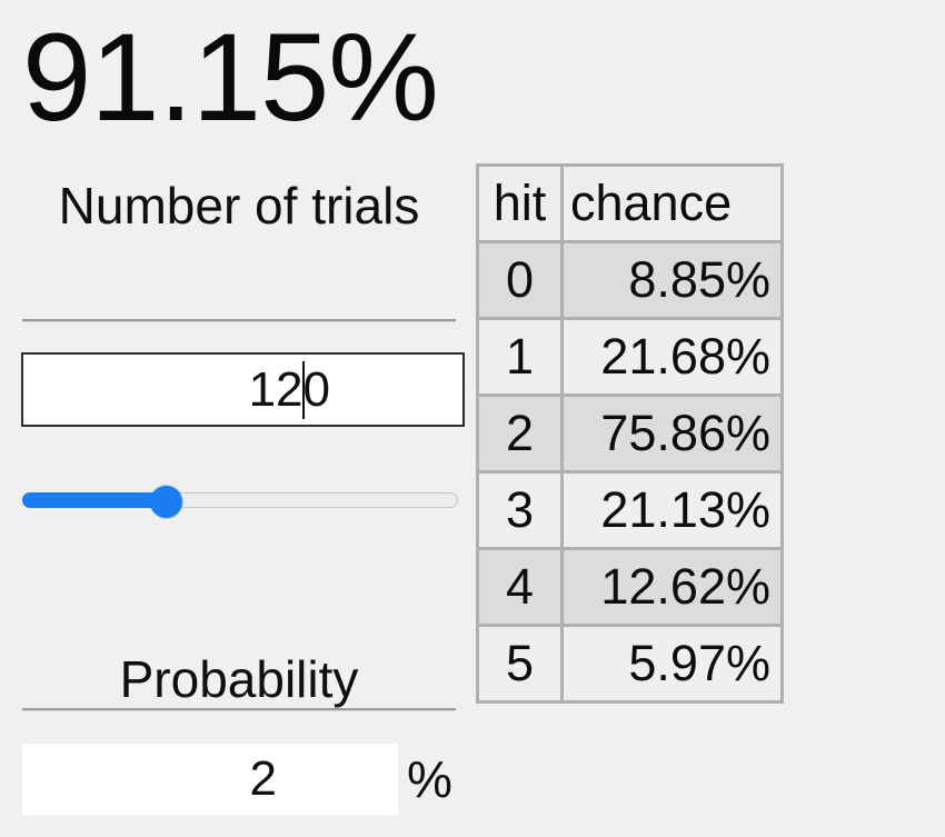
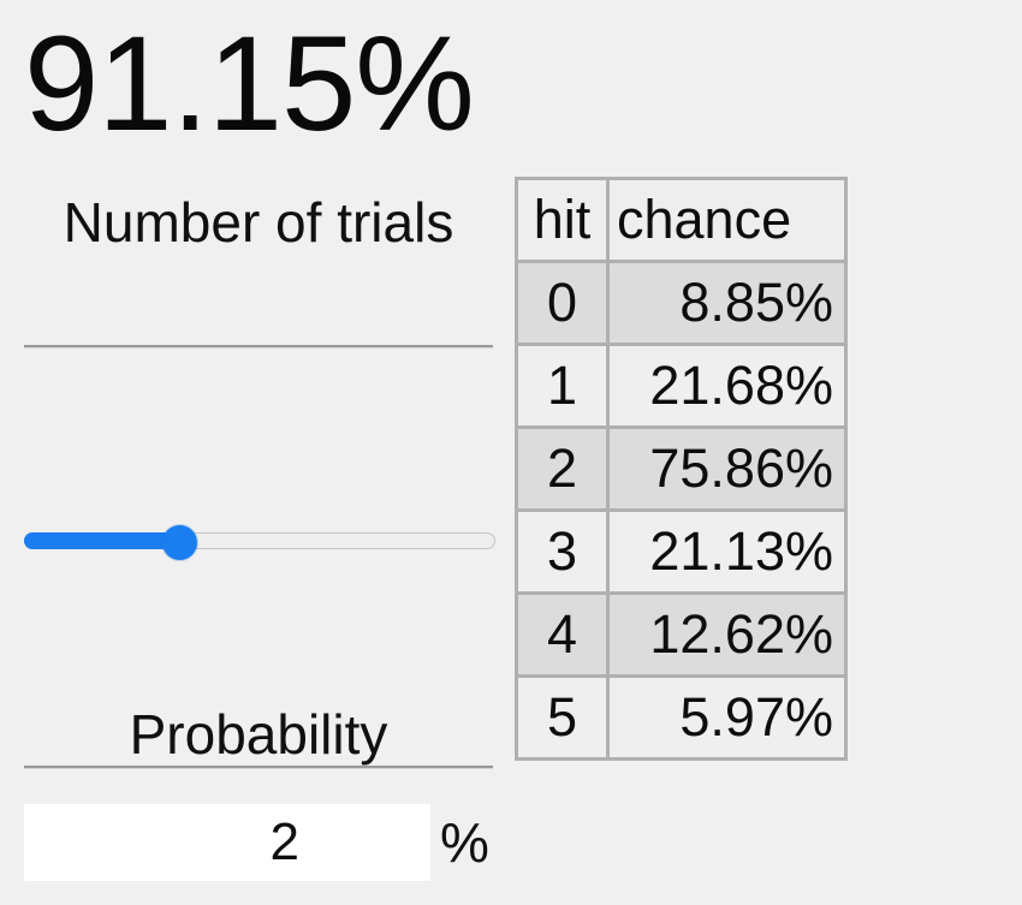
  91.15%
  Number of trials
- 120
  Probability
  2
  %
  hit	chance
  0	8.85%
  1	21.68%
  2	75.86%
  3	21.13%
  4	12.62%
  5	5.97%
